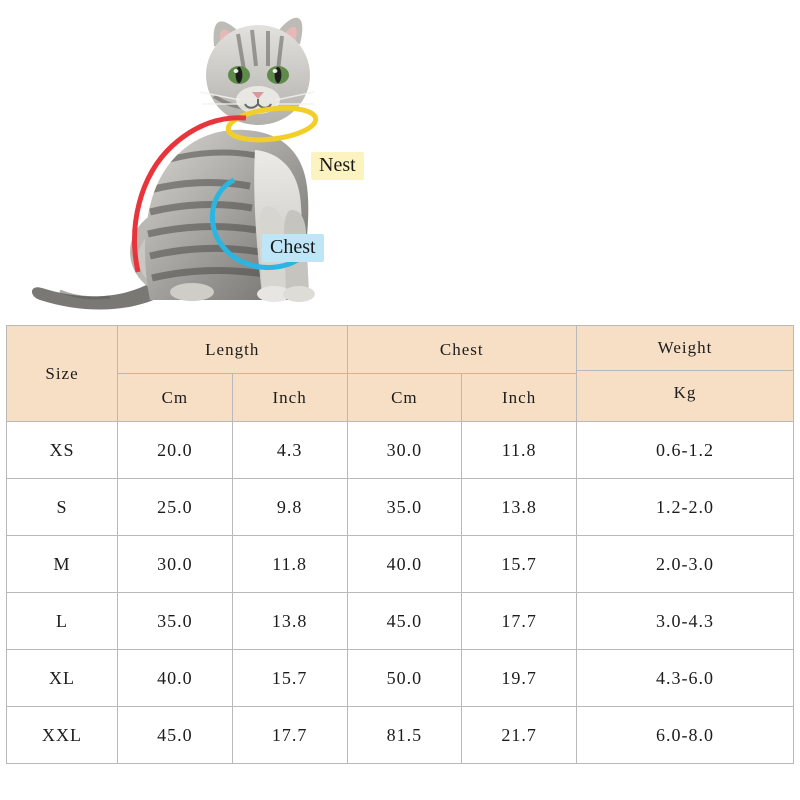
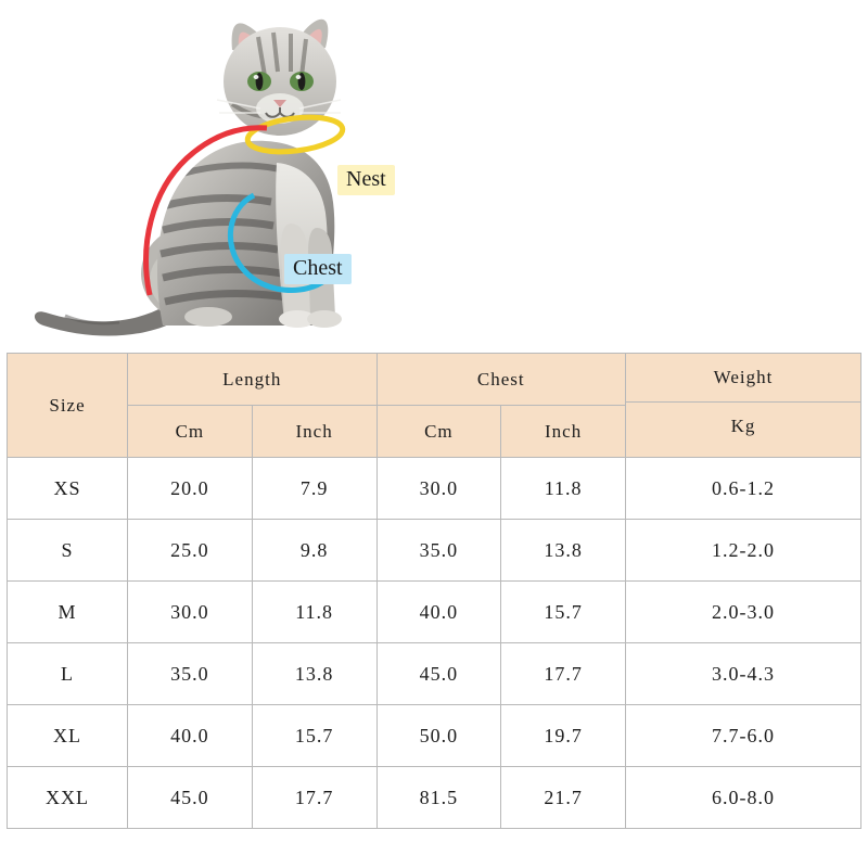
  Nest
  Chest
  Size	Length	Chest	WeightKg
  Cm	Inch	Cm	Inch
- XS	20.0	4.3	30.0	11.8	0.6-1.2
+ XS	20.0	7.9	30.0	11.8	0.6-1.2
  S	25.0	9.8	35.0	13.8	1.2-2.0
  M	30.0	11.8	40.0	15.7	2.0-3.0
  L	35.0	13.8	45.0	17.7	3.0-4.3
- XL	40.0	15.7	50.0	19.7	4.3-6.0
+ XL	40.0	15.7	50.0	19.7	7.7-6.0
  XXL	45.0	17.7	81.5	21.7	6.0-8.0
